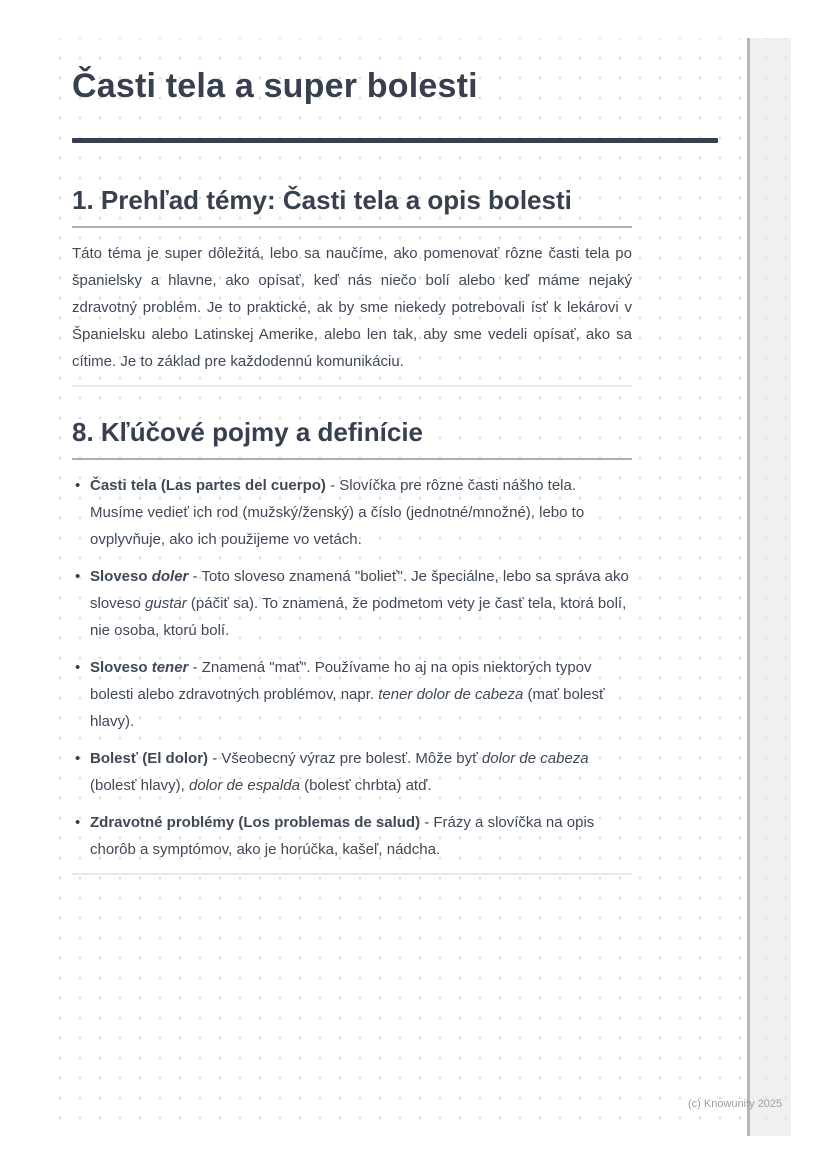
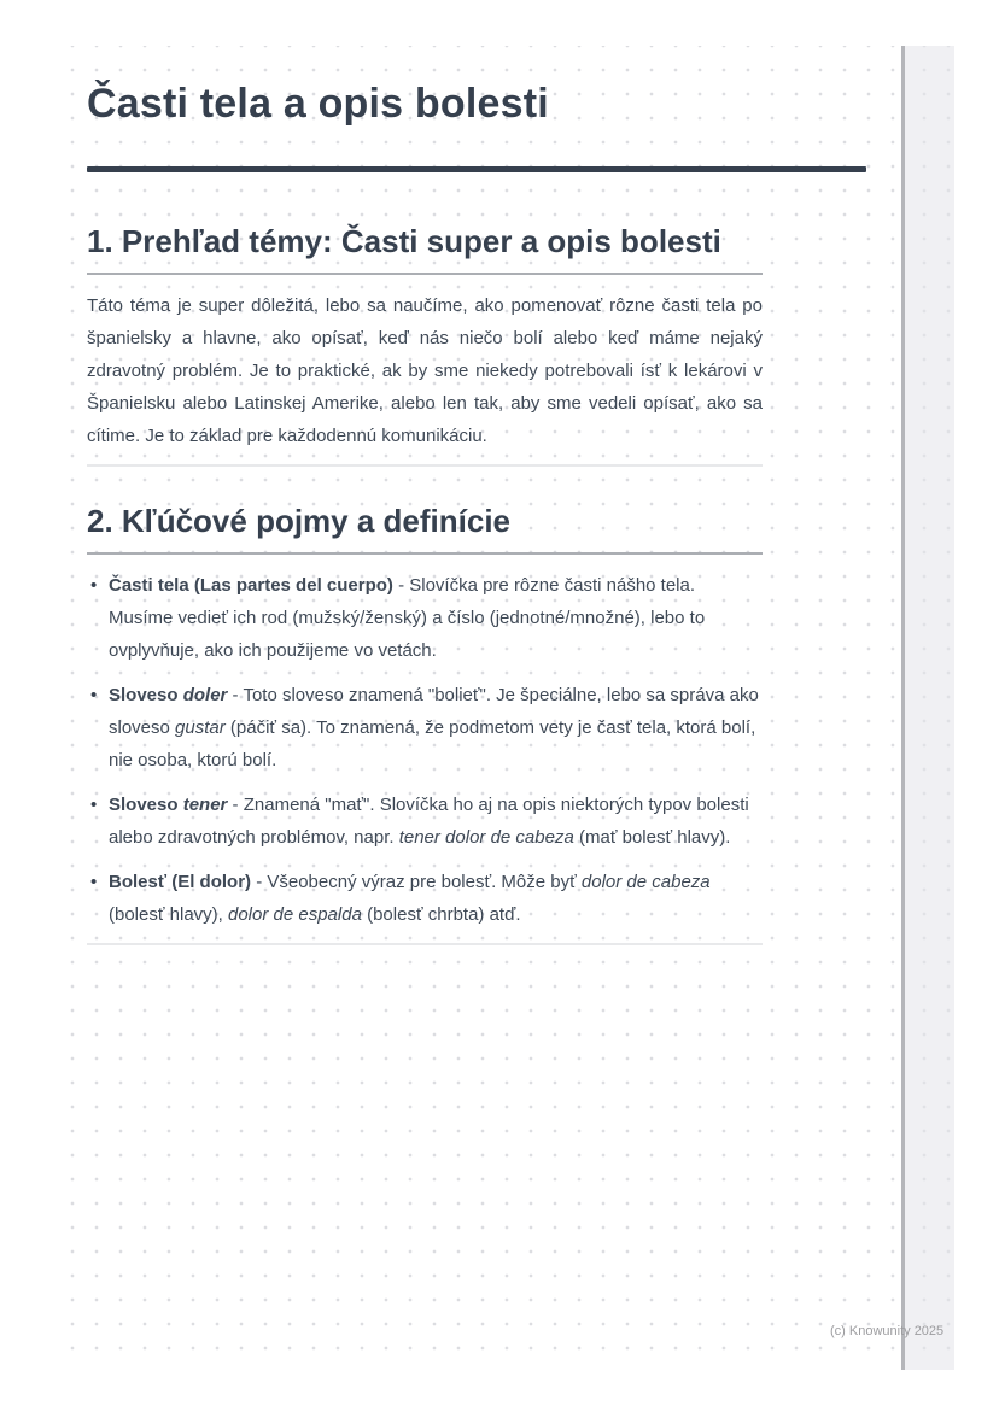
- Časti tela a super bolesti
+ Časti tela a opis bolesti
- 1. Prehľad témy: Časti tela a opis bolesti
+ 1. Prehľad témy: Časti super a opis bolesti
  Táto téma je super dôležitá, lebo sa naučíme, ako pomenovať rôzne časti tela po španielsky a hlavne, ako opísať, keď nás niečo bolí alebo keď máme nejaký zdravotný problém. Je to praktické, ak by sme niekedy potrebovali ísť k lekárovi v Španielsku alebo Latinskej Amerike, alebo len tak, aby sme vedeli opísať, ako sa cítime. Je to základ pre každodennú komunikáciu.
- 8. Kľúčové pojmy a definície
+ 2. Kľúčové pojmy a definície
  Časti tela (Las partes del cuerpo) - Slovíčka pre rôzne časti nášho tela. Musíme vedieť ich rod (mužský/ženský) a číslo (jednotné/množné), lebo to ovplyvňuje, ako ich použijeme vo vetách.
  Sloveso doler - Toto sloveso znamená "bolieť". Je špeciálne, lebo sa správa ako sloveso gustar (páčiť sa). To znamená, že podmetom vety je časť tela, ktorá bolí, nie osoba, ktorú bolí.
- Sloveso tener - Znamená "mať". Používame ho aj na opis niektorých typov bolesti alebo zdravotných problémov, napr. tener dolor de cabeza (mať bolesť hlavy).
+ Sloveso tener - Znamená "mať". Slovíčka ho aj na opis niektorých typov bolesti alebo zdravotných problémov, napr. tener dolor de cabeza (mať bolesť hlavy).
  Bolesť (El dolor) - Všeobecný výraz pre bolesť. Môže byť dolor de cabeza (bolesť hlavy), dolor de espalda (bolesť chrbta) atď.
- Zdravotné problémy (Los problemas de salud) - Frázy a slovíčka na opis chorôb a symptómov, ako je horúčka, kašeľ, nádcha.
  (c) Knowunity 2025
